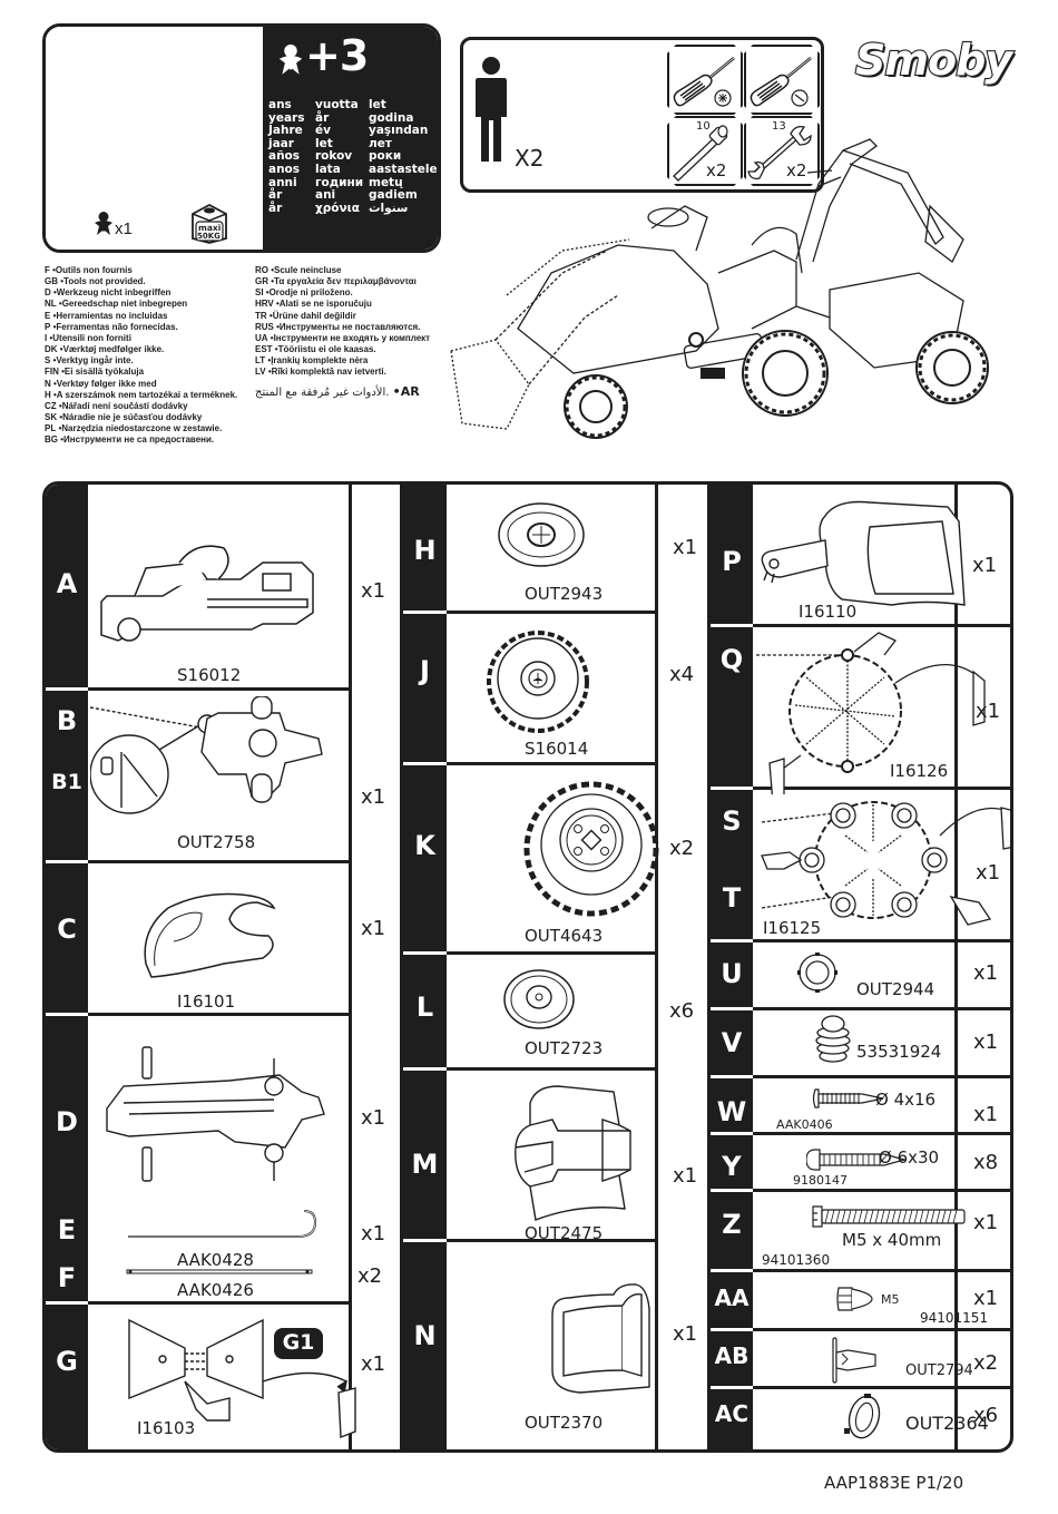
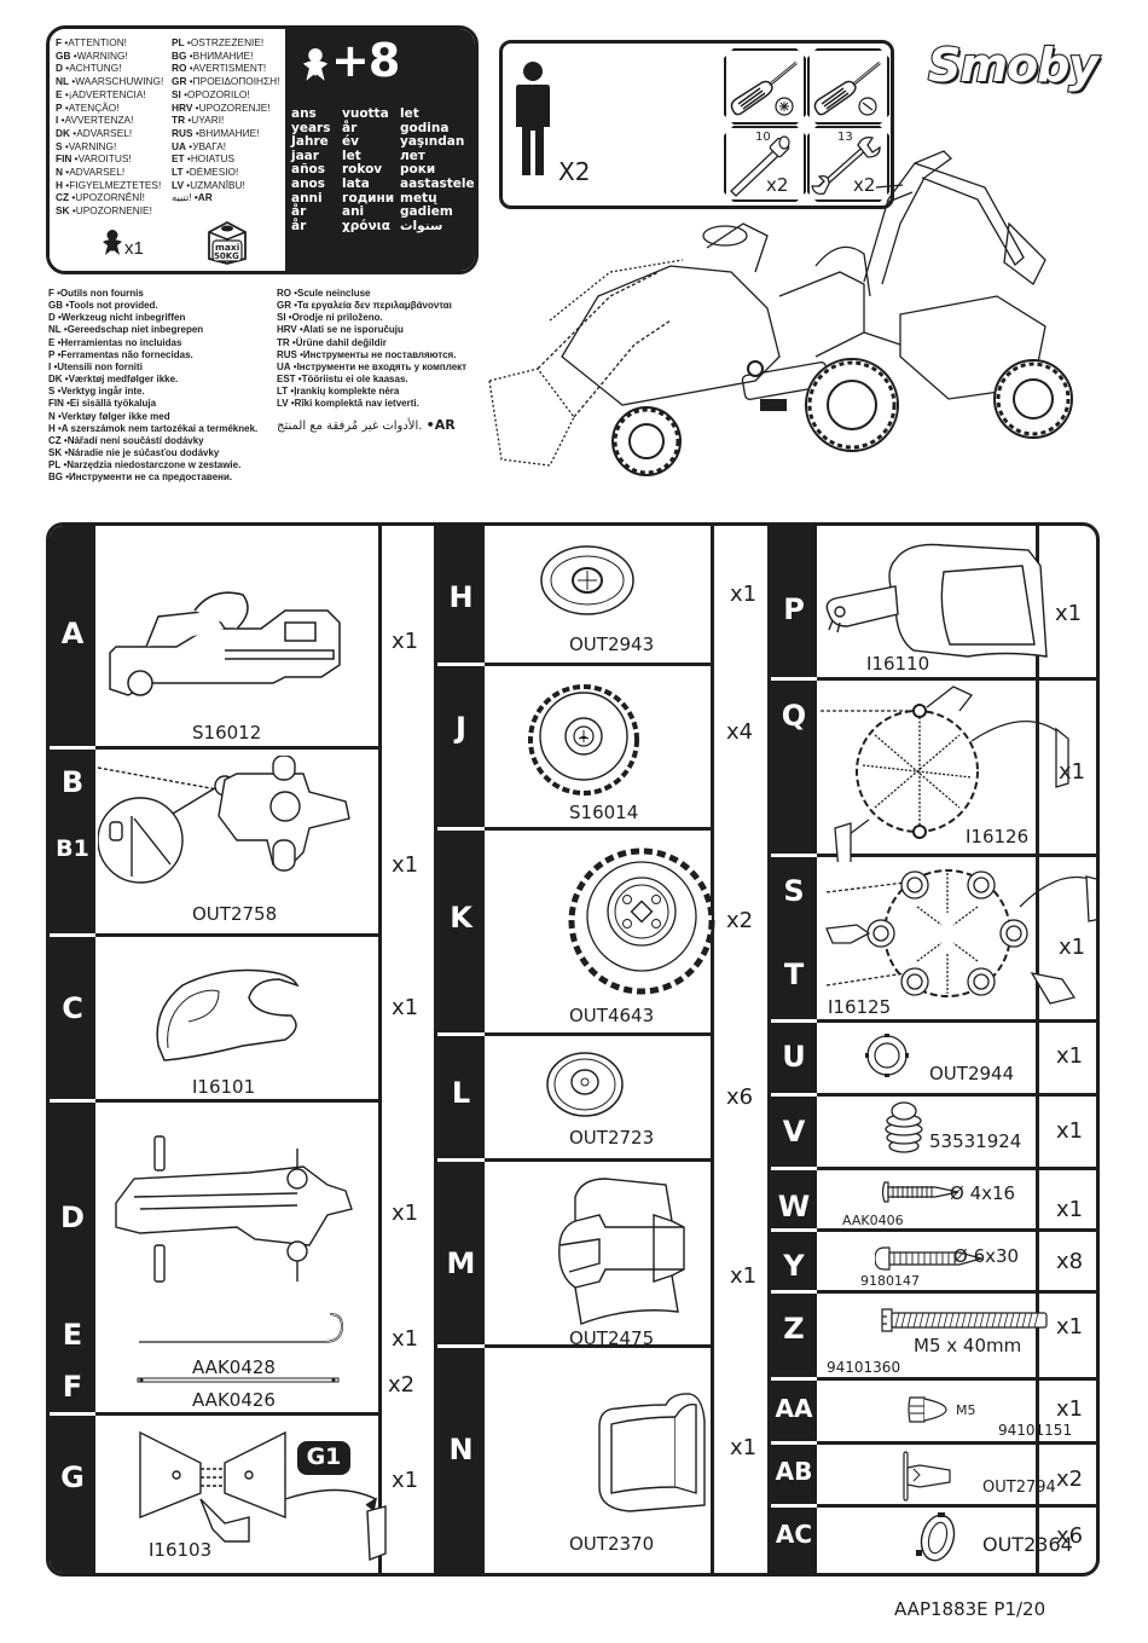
+ F •ATTENTION!
+ GB •WARNING!
+ D •ACHTUNG!
+ NL •WAARSCHUWING!
+ E •¡ADVERTENCIA!
+ P •ATENÇÃO!
+ I •AVVERTENZA!
+ DK •ADVARSEL!
+ S •VARNING!
+ FIN •VAROITUS!
+ N •ADVARSEL!
+ H •FIGYELMEZTETES!
+ CZ •UPOZORNĚNÍ!
+ SK •UPOZORNENIE!
+ PL •OSTRZEŻENIE!
+ BG •ВНИМАНИЕ!
+ RO •AVERTISMENT!
+ GR •ΠΡΟΕΙΔΟΠΟΙΗΣΗ!
+ SI •OPOZORILO!
+ HRV •UPOZORENJE!
+ TR •UYARI!
+ RUS •ВНИМАНИЕ!
+ UA •УВАГА!
+ ET •HOIATUS
+ LT •DĖMESIO!
+ LV •UZMANĪBU!
+ تنبيه! •AR
  x1
  maxi
  50KG
- +3
+ +8
  ans
  years
  Jahre
  jaar
  años
  anos
  anni
  år
  år
  vuotta
  år
  év
  let
  rokov
  lata
  години
  ani
  χρόνια
  let
  godina
  yaşından
  лет
  роки
  aastastele
  metų
  gadiem
  سنوات
  X2
  10
  x2
  13
  x2
  Smoby
  F •Outils non fournis
  GB •Tools not provided.
  D •Werkzeug nicht inbegriffen
  NL •Gereedschap niet inbegrepen
  E •Herramientas no incluidas
  P •Ferramentas não fornecidas.
  I •Utensili non forniti
  DK •Værktøj medfølger ikke.
  S •Verktyg ingår inte.
  FIN •Ei sisällä työkaluja
  N •Verktøy følger ikke med
  H •A szerszámok nem tartozékai a terméknek.
  CZ •Nářadí není součástí dodávky
  SK •Náradie nie je súčasťou dodávky
  PL •Narzędzia niedostarczone w zestawie.
  BG •Инструменти не са предоставени.
  RO •Scule neincluse
  GR •Τα εργαλεία δεν περιλαμβάνονται
  SI •Orodje ni priloženo.
  HRV •Alati se ne isporučuju
  TR •Ürüne dahil değildir
  RUS •Инструменты не поставляются.
  UA •Інструменти не входять у комплект
  EST •Tööriistu ei ole kaasas.
  LT •Įrankių komplekte nėra
  LV •Rīki komplektā nav ietverti.
  الأدوات غير مُرفقة مع المنتج. •AR
  A
  S16012
  x1
  B
  B1
  OUT2758
  x1
  C
  I16101
  x1
  D
  x1
  E
  AAK0428
  x1
  F
  AAK0426
  x2
  G
  G1
  I16103
  x1
  H
  OUT2943
  x1
  J
  S16014
  x4
  K
  OUT4643
  x2
  L
  OUT2723
  x6
  M
  OUT2475
  x1
  N
  OUT2370
  x1
  P
  I16110
  x1
  Q
  I16126
  x1
  S
  T
  I16125
  x1
  U
  OUT2944
  x1
  V
  53531924
  x1
  W
  Ø 4x16
  AAK0406
  x1
  Y
  Ø 6x30
  9180147
  x8
  Z
  M5 x 40mm
  94101360
  x1
  AA
  M5
  94101151
  x1
  AB
  OUT2794
  x2
  AC
  OUT2364
  x6
  AAP1883E P1/20
